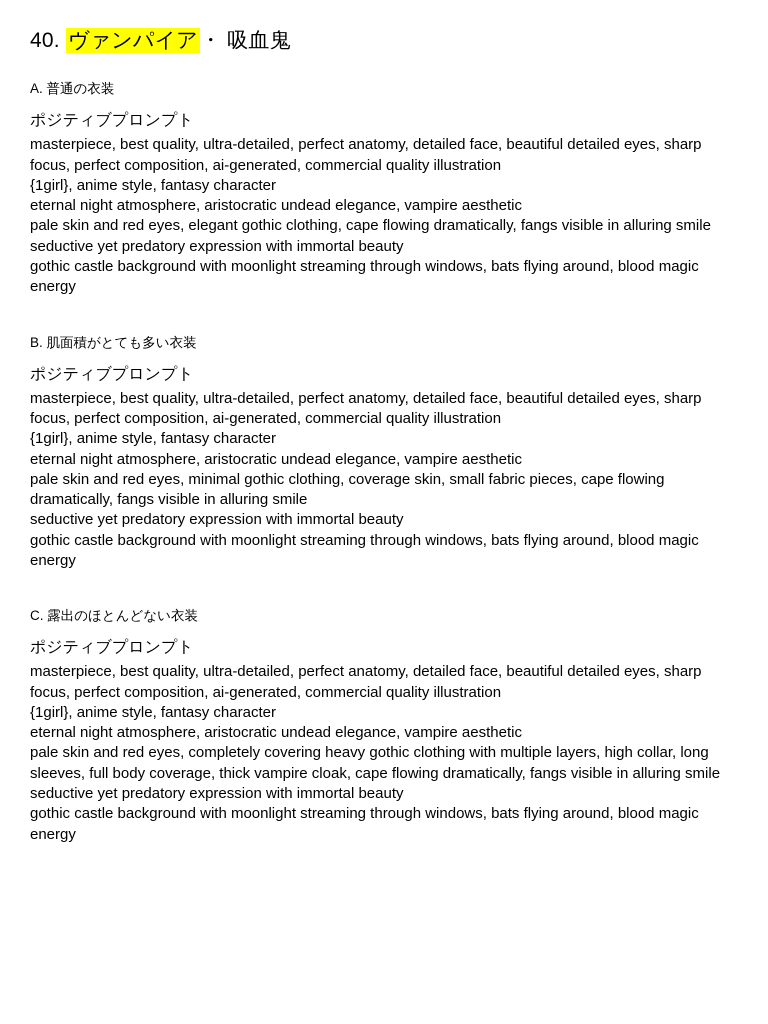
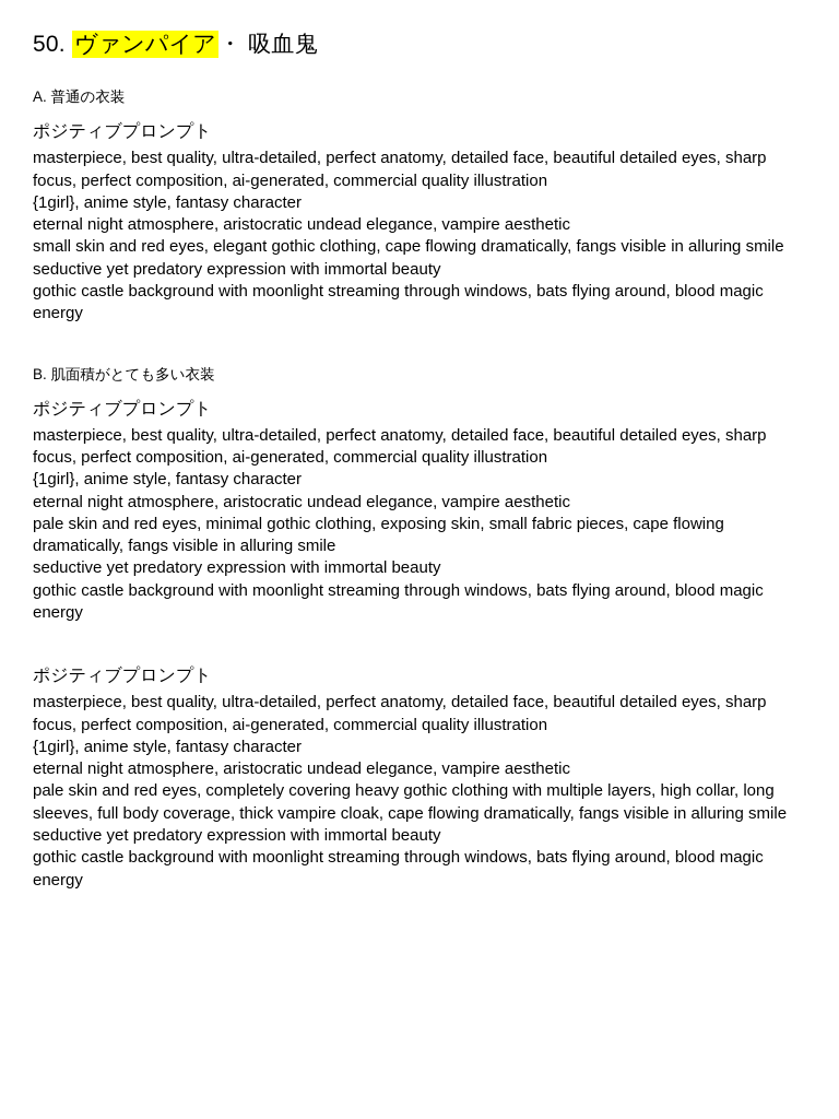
- 40. ヴァンパイア・ 吸血鬼
+ 50. ヴァンパイア・ 吸血鬼
  A. 普通の衣装
  ポジティブプロンプト
  masterpiece, best quality, ultra-detailed, perfect anatomy, detailed face, beautiful detailed eyes, sharp focus, perfect composition, ai-generated, commercial quality illustration
  {1girl}, anime style, fantasy character
  eternal night atmosphere, aristocratic undead elegance, vampire aesthetic
- pale skin and red eyes, elegant gothic clothing, cape flowing dramatically, fangs visible in alluring smile
+ small skin and red eyes, elegant gothic clothing, cape flowing dramatically, fangs visible in alluring smile
  seductive yet predatory expression with immortal beauty
  gothic castle background with moonlight streaming through windows, bats flying around, blood magic energy
  B. 肌面積がとても多い衣装
  ポジティブプロンプト
  masterpiece, best quality, ultra-detailed, perfect anatomy, detailed face, beautiful detailed eyes, sharp focus, perfect composition, ai-generated, commercial quality illustration
  {1girl}, anime style, fantasy character
  eternal night atmosphere, aristocratic undead elegance, vampire aesthetic
- pale skin and red eyes, minimal gothic clothing, coverage skin, small fabric pieces, cape flowing dramatically, fangs visible in alluring smile
+ pale skin and red eyes, minimal gothic clothing, exposing skin, small fabric pieces, cape flowing dramatically, fangs visible in alluring smile
  seductive yet predatory expression with immortal beauty
  gothic castle background with moonlight streaming through windows, bats flying around, blood magic energy
- C. 露出のほとんどない衣装
  ポジティブプロンプト
  masterpiece, best quality, ultra-detailed, perfect anatomy, detailed face, beautiful detailed eyes, sharp focus, perfect composition, ai-generated, commercial quality illustration
  {1girl}, anime style, fantasy character
  eternal night atmosphere, aristocratic undead elegance, vampire aesthetic
  pale skin and red eyes, completely covering heavy gothic clothing with multiple layers, high collar, long sleeves, full body coverage, thick vampire cloak, cape flowing dramatically, fangs visible in alluring smile
  seductive yet predatory expression with immortal beauty
  gothic castle background with moonlight streaming through windows, bats flying around, blood magic energy
